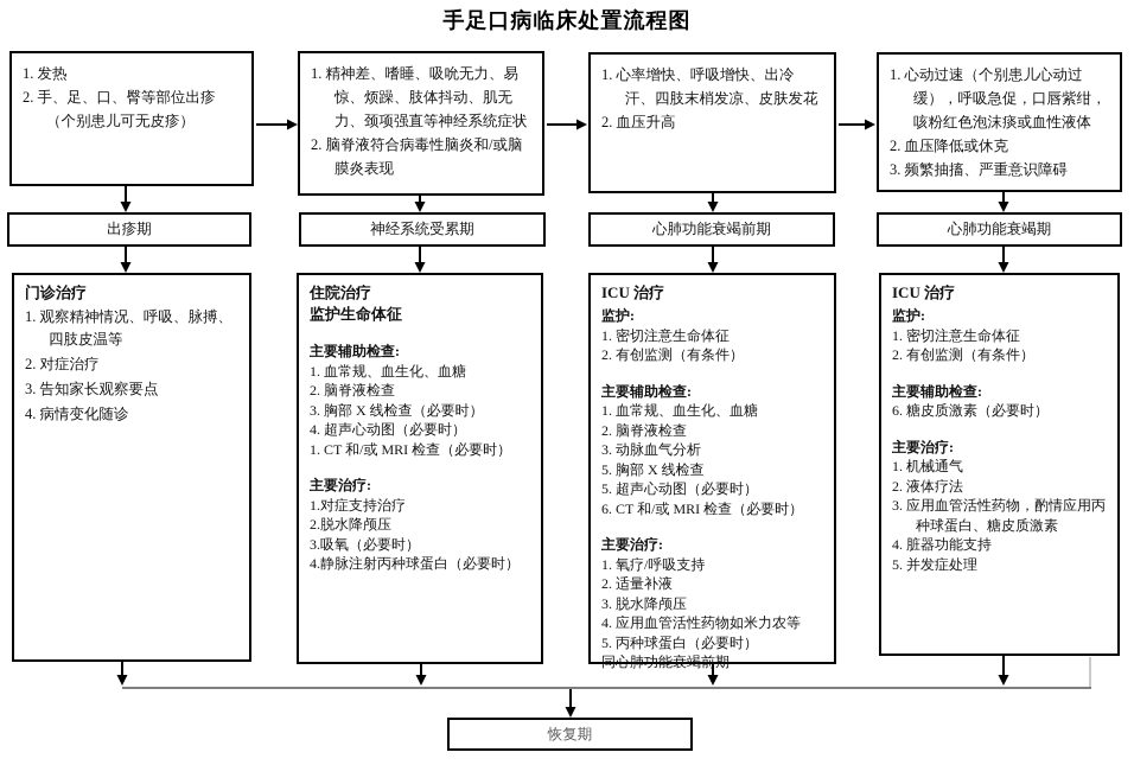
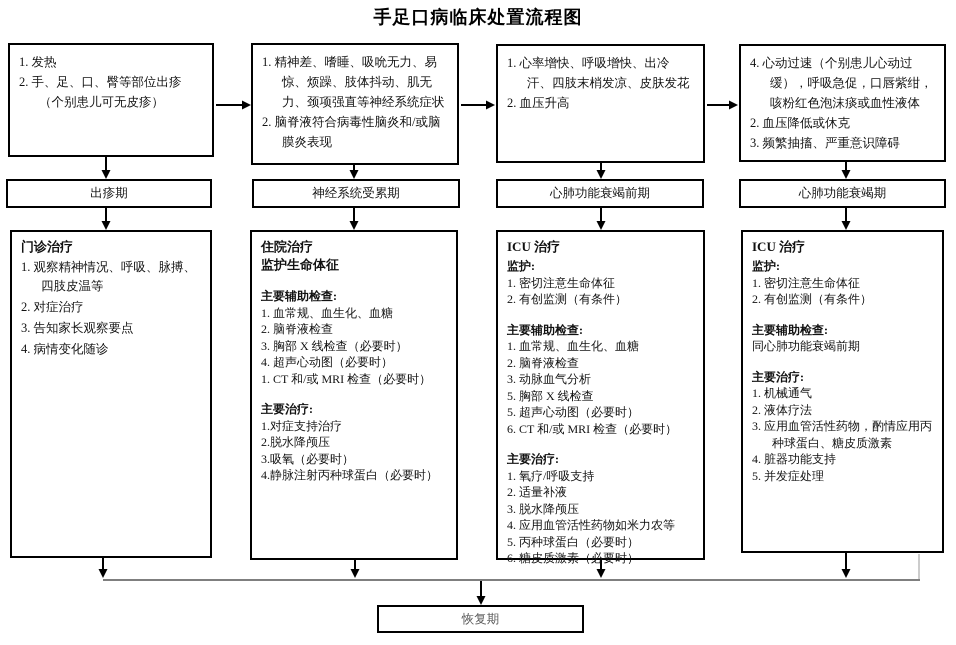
  手足口病临床处置流程图
  1. 发热
  2. 手、足、口、臀等部位出疹（个别患儿可无皮疹）
  1. 精神差、嗜睡、吸吮无力、易惊、烦躁、肢体抖动、肌无力、颈项强直等神经系统症状
  2. 脑脊液符合病毒性脑炎和/或脑膜炎表现
  1. 心率增快、呼吸增快、出冷汗、四肢末梢发凉、皮肤发花
  2. 血压升高
- 1. 心动过速（个别患儿心动过缓），呼吸急促，口唇紫绀，咳粉红色泡沫痰或血性液体
+ 4. 心动过速（个别患儿心动过缓），呼吸急促，口唇紫绀，咳粉红色泡沫痰或血性液体
  2. 血压降低或休克
  3. 频繁抽搐、严重意识障碍
  出疹期
  神经系统受累期
  心肺功能衰竭前期
  心肺功能衰竭期
  门诊治疗
  1. 观察精神情况、呼吸、脉搏、四肢皮温等
  2. 对症治疗
  3. 告知家长观察要点
  4. 病情变化随诊
  住院治疗
  监护生命体征
  主要辅助检查:
  1. 血常规、血生化、血糖
  2. 脑脊液检查
  3. 胸部 X 线检查（必要时）
  4. 超声心动图（必要时）
  1. CT 和/或 MRI 检查（必要时）
  主要治疗:
  1.对症支持治疗
  2.脱水降颅压
  3.吸氧（必要时）
  4.静脉注射丙种球蛋白（必要时）
  ICU 治疗
  监护:
  1. 密切注意生命体征
  2. 有创监测（有条件）
  主要辅助检查:
  1. 血常规、血生化、血糖
  2. 脑脊液检查
  3. 动脉血气分析
  5. 胸部 X 线检查
  5. 超声心动图（必要时）
  6. CT 和/或 MRI 检查（必要时）
  主要治疗:
  1. 氧疗/呼吸支持
  2. 适量补液
  3. 脱水降颅压
  4. 应用血管活性药物如米力农等
  5. 丙种球蛋白（必要时）
- 同心肺功能衰竭前期
+ 6. 糖皮质激素（必要时）
  ICU 治疗
  监护:
  1. 密切注意生命体征
  2. 有创监测（有条件）
  主要辅助检查:
- 6. 糖皮质激素（必要时）
+ 同心肺功能衰竭前期
  主要治疗:
  1. 机械通气
  2. 液体疗法
  3. 应用血管活性药物，酌情应用丙种球蛋白、糖皮质激素
  4. 脏器功能支持
  5. 并发症处理
  恢复期
